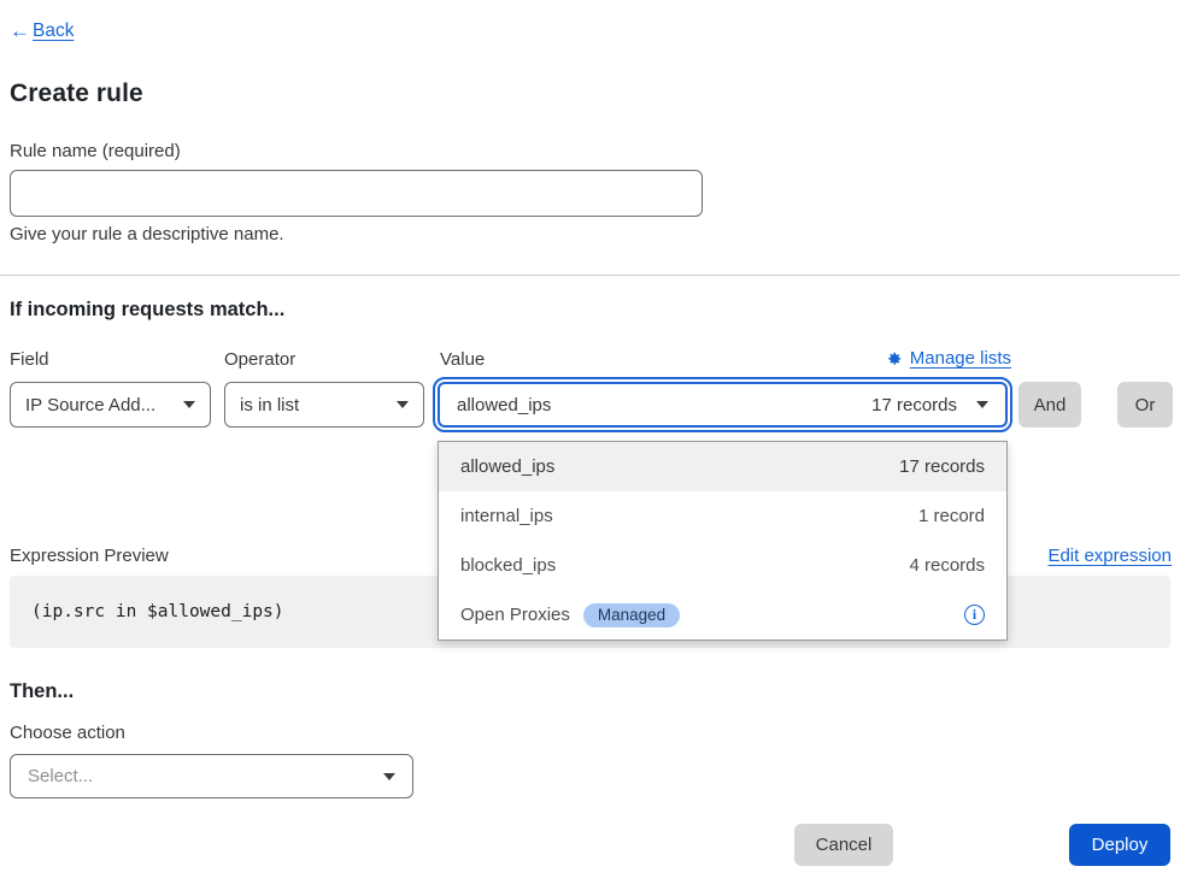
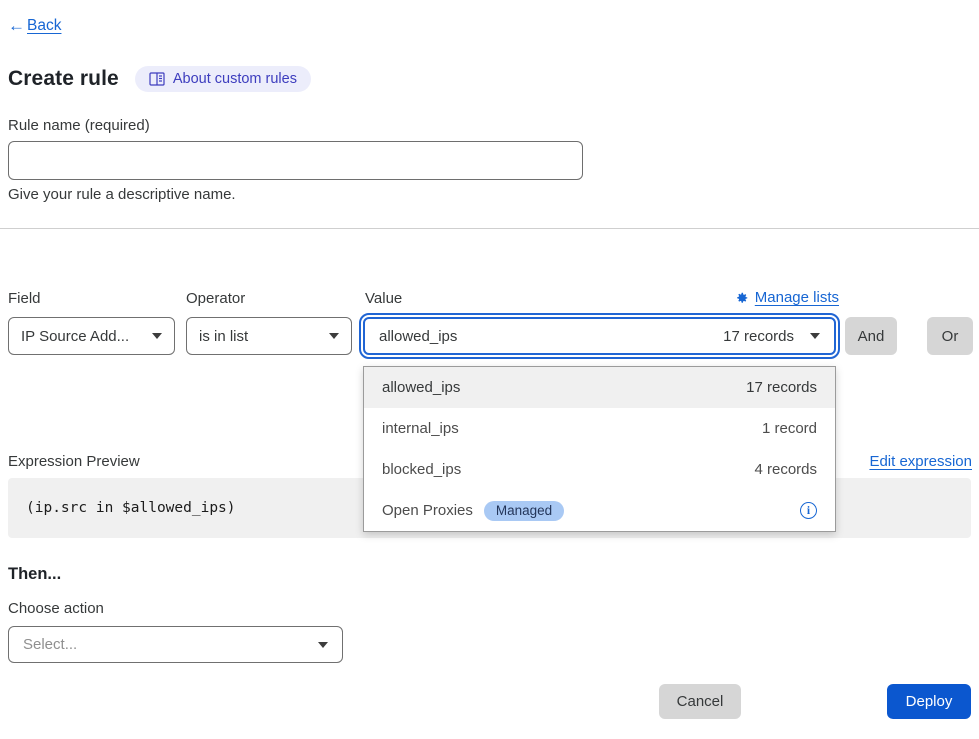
  ←
  Back
  Create rule
+ About custom rules
  Rule name (required)
  Give your rule a descriptive name.
- If incoming requests match...
  Field
  Operator
  Value
  IP Source Add...
  is in list
  allowed_ips
  17 records
  Manage lists
  And
  Or
  allowed_ips
  17 records
  internal_ips
  1 record
  blocked_ips
  4 records
  Open Proxies
  Managed
  i
  Expression Preview
  Edit expression
  (ip.src in $allowed_ips)
  Then...
  Choose action
  Select...
  Cancel
  Deploy
